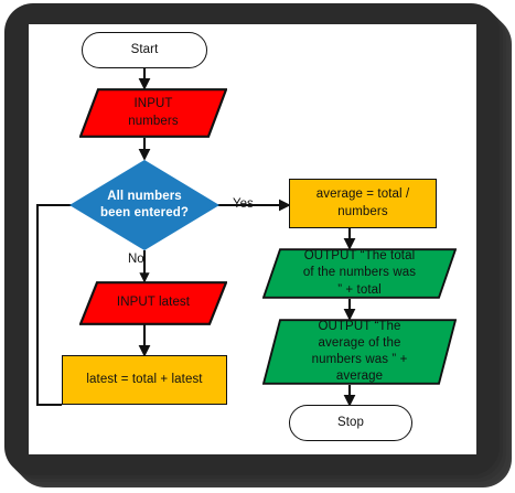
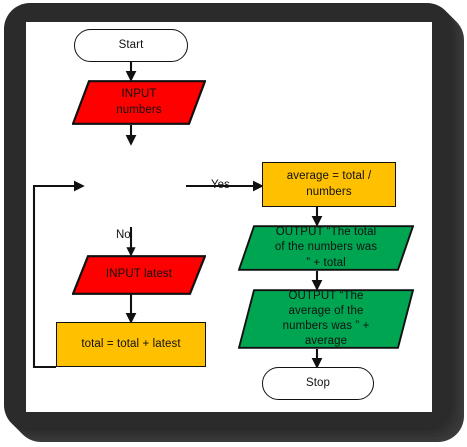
  Start
  INPUT
  numbers
- All numbers
- been entered?
  Yes
  No
  INPUT latest
- latest = total + latest
+ total = total + latest
  average = total /
  numbers
  OUTPUT “The total
  of the numbers was
  ” + total
  OUTPUT “The
  average of the
  numbers was ” +
  average
  Stop
